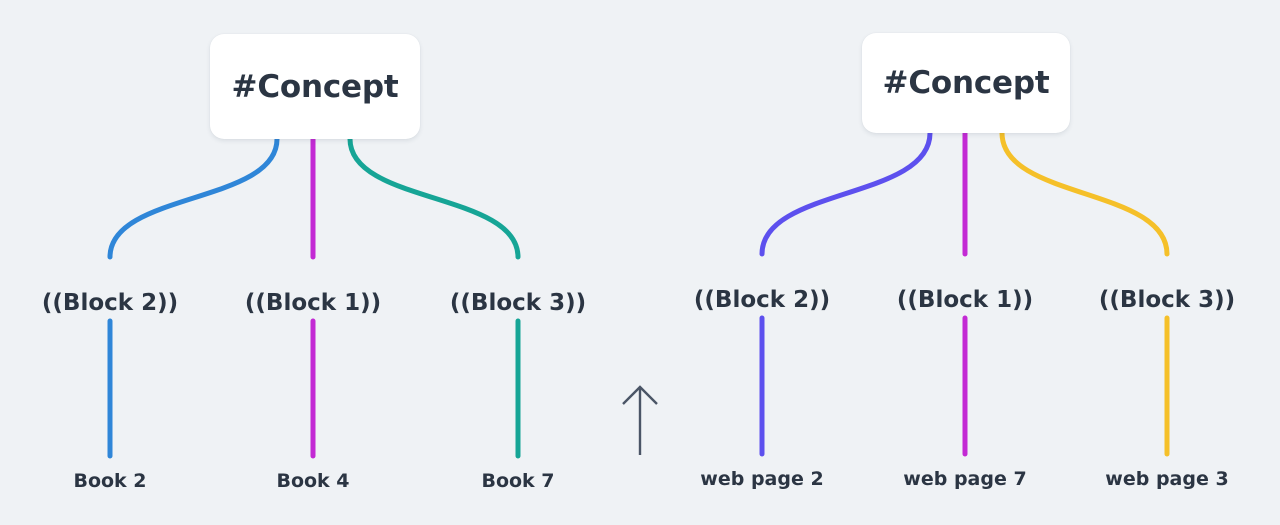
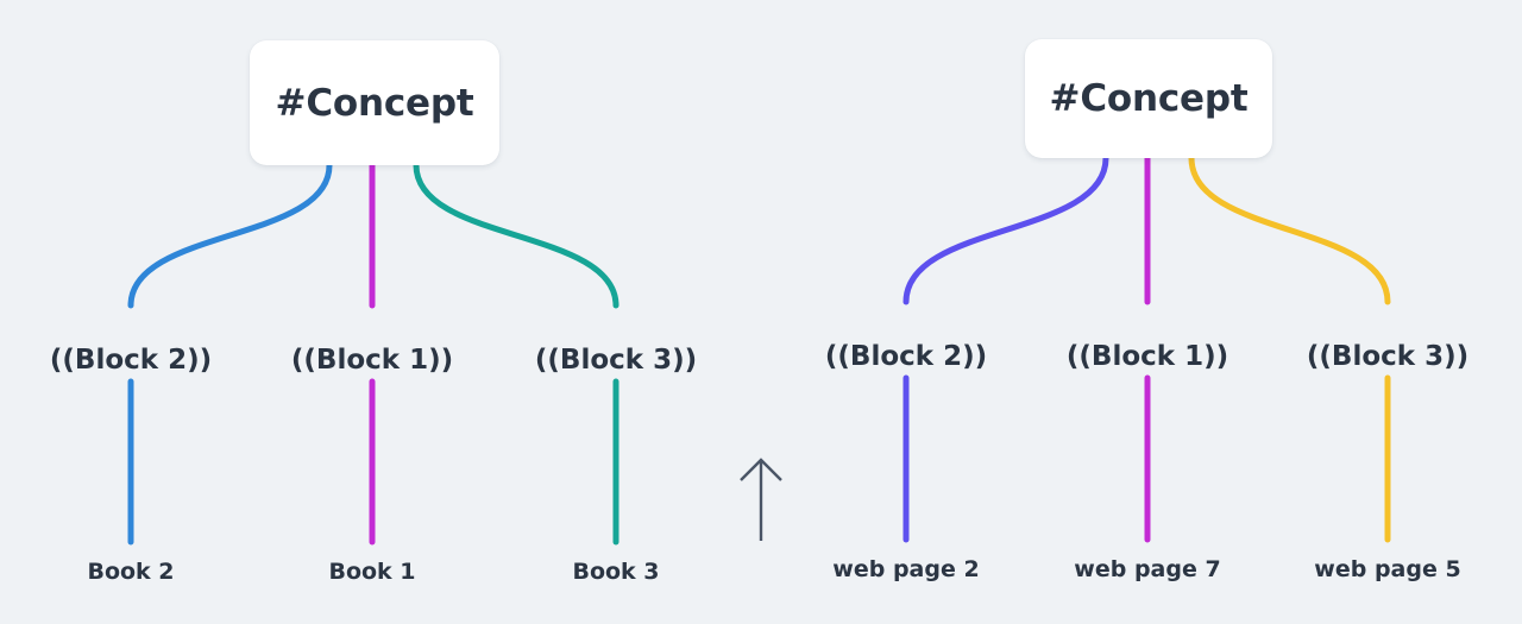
  #Concept
  ((Block 2))
  Book 2
  ((Block 1))
- Book 4
+ Book 1
  ((Block 3))
- Book 7
+ Book 3
  #Concept
  ((Block 2))
  web page 2
  ((Block 1))
  web page 7
  ((Block 3))
- web page 3
+ web page 5
